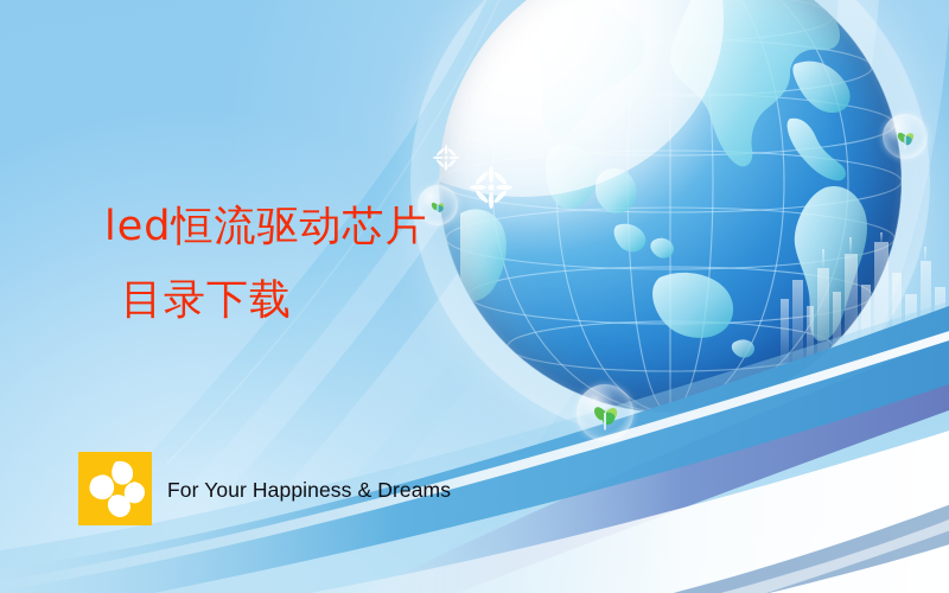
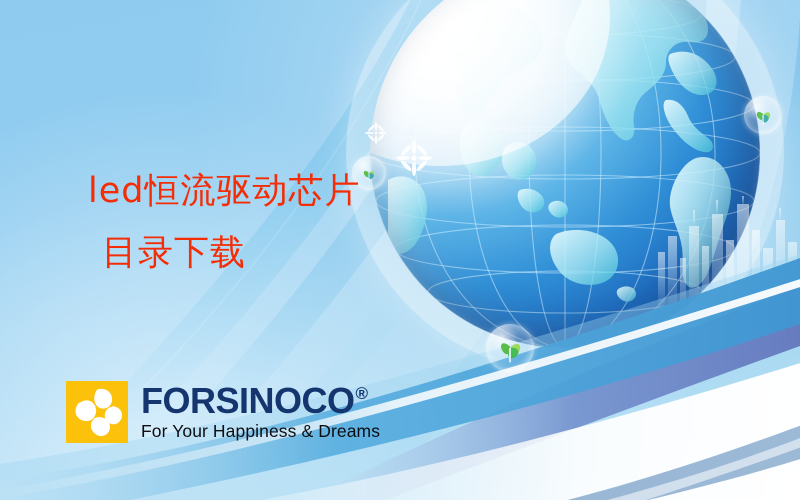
  led恒流驱动芯片
  目录下载
+ FORSINOCO
+ ®
  For Your Happiness & Dreams
